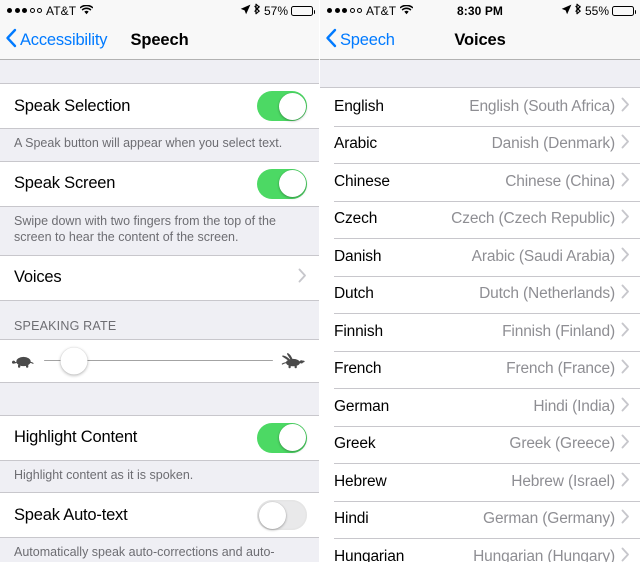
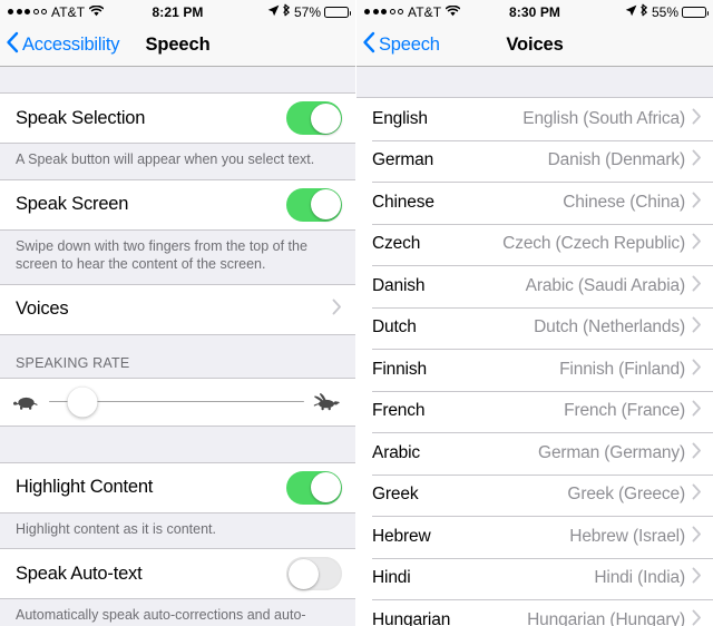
  AT&T
+ 8:21 PM
  57%
  Accessibility
  Speech
  Speak Selection
  A Speak button will appear when you select text.
  Speak Screen
  Swipe down with two fingers from the top of the screen to hear the content of the screen.
  Voices
  SPEAKING RATE
  Highlight Content
- Highlight content as it is spoken.
+ Highlight content as it is content.
  Speak Auto-text
  Automatically speak auto-corrections and auto-
  AT&T
  8:30 PM
  55%
  Speech
  Voices
  English
  English (South Africa)
- Arabic
+ German
  Danish (Denmark)
  Chinese
  Chinese (China)
  Czech
  Czech (Czech Republic)
  Danish
  Arabic (Saudi Arabia)
  Dutch
  Dutch (Netherlands)
  Finnish
  Finnish (Finland)
  French
  French (France)
- German
+ Arabic
- Hindi (India)
+ German (Germany)
  Greek
  Greek (Greece)
  Hebrew
  Hebrew (Israel)
  Hindi
- German (Germany)
+ Hindi (India)
  Hungarian
  Hungarian (Hungary)
